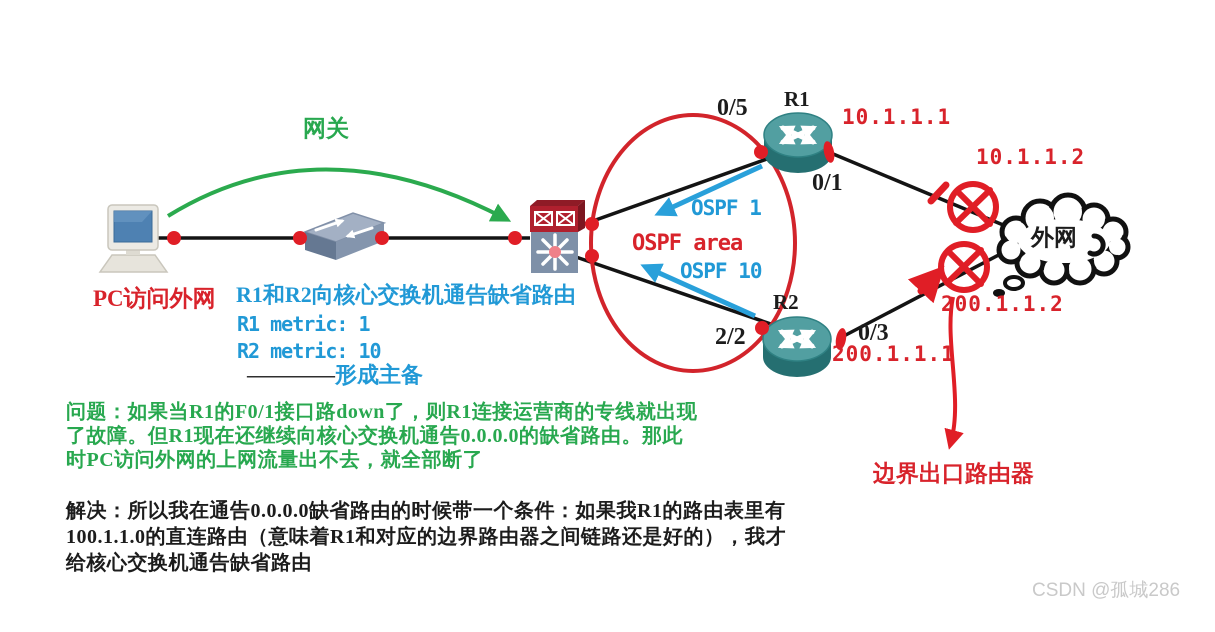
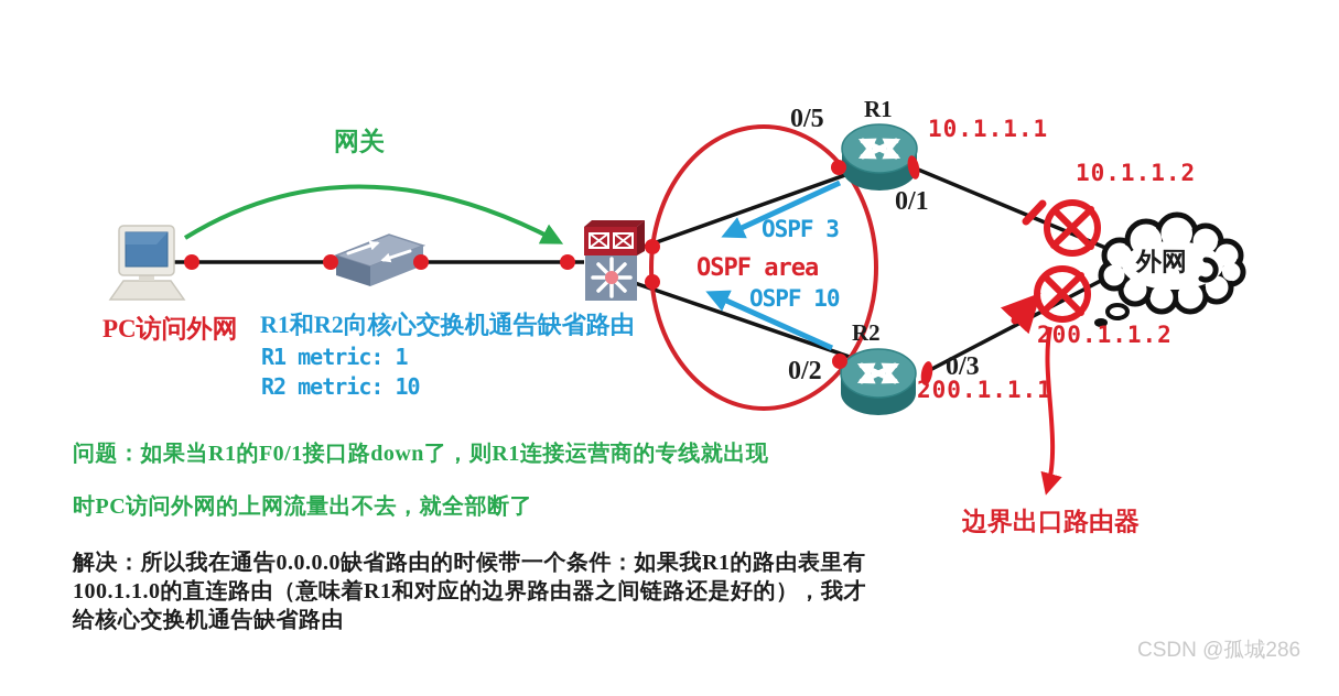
  网关
  PC访问外网
  R1和R2向核心交换机通告缺省路由
  R1 metric: 1
  R2 metric: 10
- ————形成主备
  0/5
  R1
  10.1.1.1
  0/1
- OSPF 1
+ OSPF 3
  OSPF area
  OSPF 10
  R2
- 2/2
+ 0/2
  0/3
  200.1.1.1
  10.1.1.2
  200.1.1.2
  外网
  边界出口路由器
  问题：如果当R1的F0/1接口路down了，则R1连接运营商的专线就出现
- 了故障。但R1现在还继续向核心交换机通告0.0.0.0的缺省路由。那此
  时PC访问外网的上网流量出不去，就全部断了
  解决：所以我在通告0.0.0.0缺省路由的时候带一个条件：如果我R1的路由表里有
  100.1.1.0的直连路由（意味着R1和对应的边界路由器之间链路还是好的），我才
  给核心交换机通告缺省路由
  CSDN @孤城286
